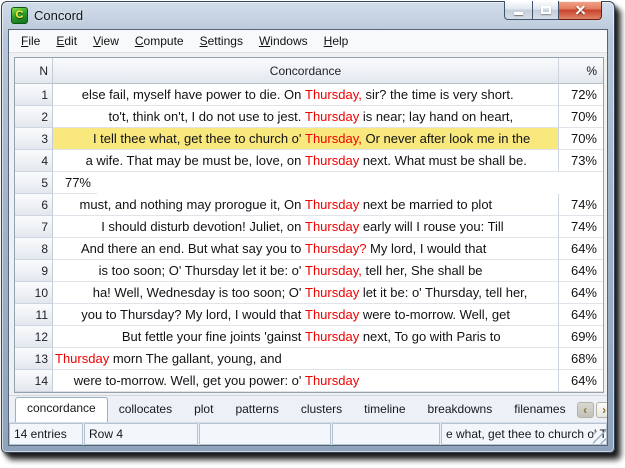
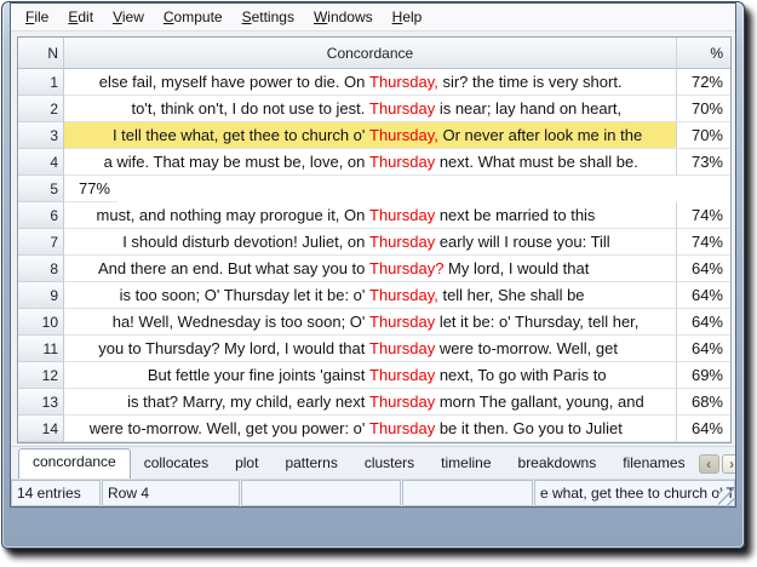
- C
- Concord
  File
  Edit
  View
  Compute
  Settings
  Windows
  Help
  N
  Concordance
  %
  1
  else fail, myself have power to die. On
  Thursday,
  sir? the time is very short.
  72%
  2
  to't, think on't, I do not use to jest.
  Thursday
  is near; lay hand on heart,
  70%
  3
  I tell thee what, get thee to church o'
  Thursday,
  Or never after look me in the
  70%
  4
  a wife. That may be must be, love, on
  Thursday
  next. What must be shall be.
  73%
  5
  77%
  6
  must, and nothing may prorogue it, On
  Thursday
- next be married to plot
+ next be married to this
  74%
  7
  I should disturb devotion! Juliet, on
  Thursday
  early will I rouse you: Till
  74%
  8
  And there an end. But what say you to
  Thursday?
  My lord, I would that
  64%
  9
  is too soon; O' Thursday let it be: o'
  Thursday,
  tell her, She shall be
  64%
  10
  ha! Well, Wednesday is too soon; O'
  Thursday
  let it be: o' Thursday, tell her,
  64%
  11
  you to Thursday? My lord, I would that
  Thursday
  were to-morrow. Well, get
  64%
  12
  But fettle your fine joints 'gainst
  Thursday
  next, To go with Paris to
  69%
  13
+ is that? Marry, my child, early next
  Thursday
  morn The gallant, young, and
  68%
  14
  were to-morrow. Well, get you power: o'
  Thursday
+ be it then. Go you to Juliet
  64%
  concordance
  collocates
  plot
  patterns
  clusters
  timeline
  breakdowns
  filenames
  ‹
  ›
  14 entries
  Row 4
  e what, get thee to church o
